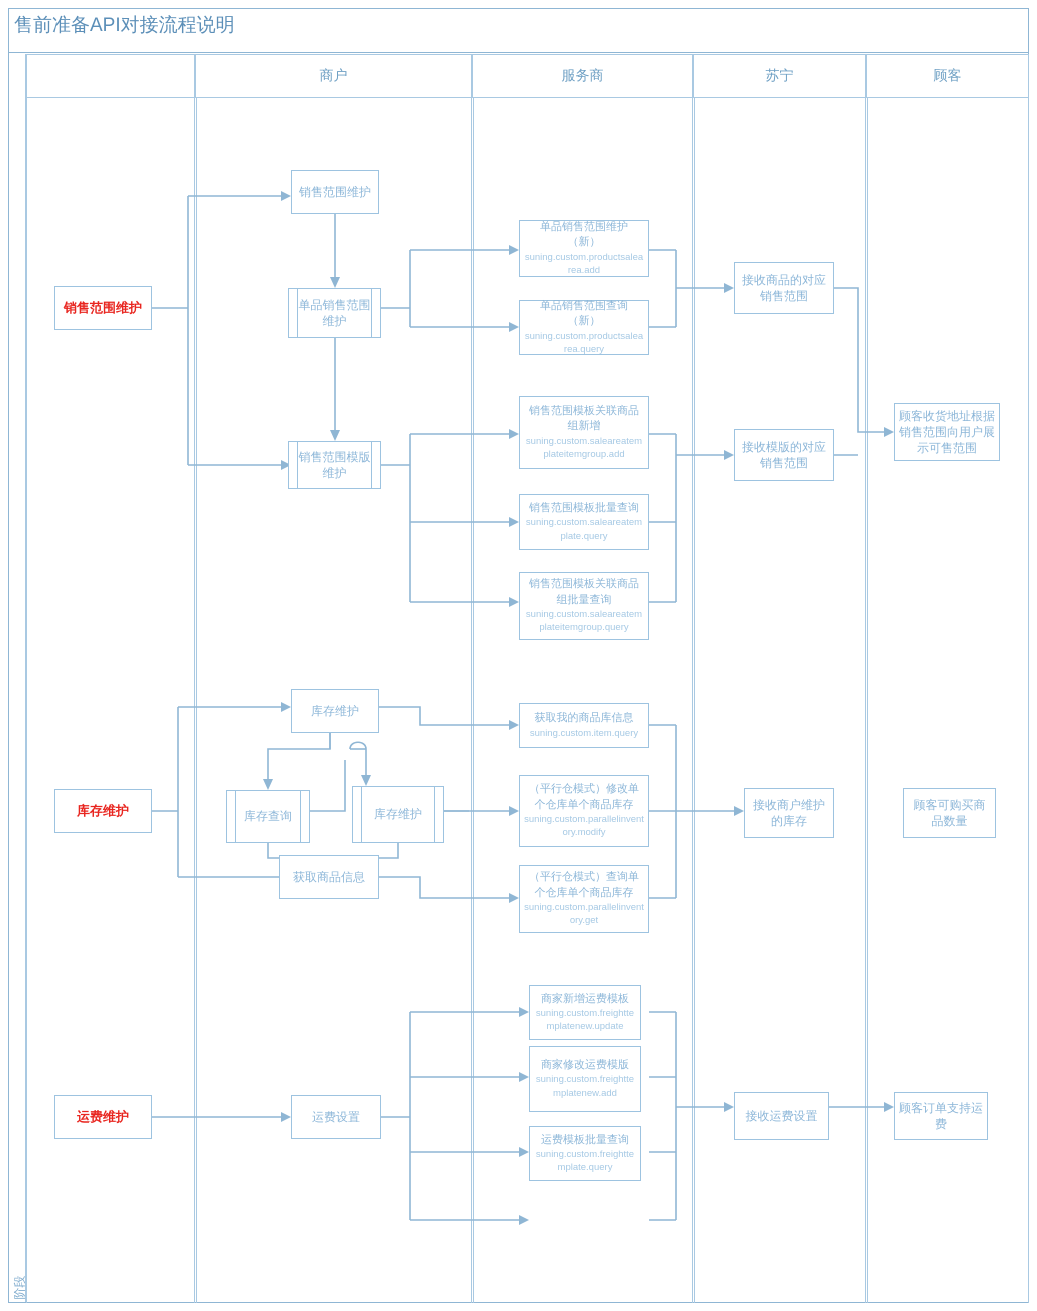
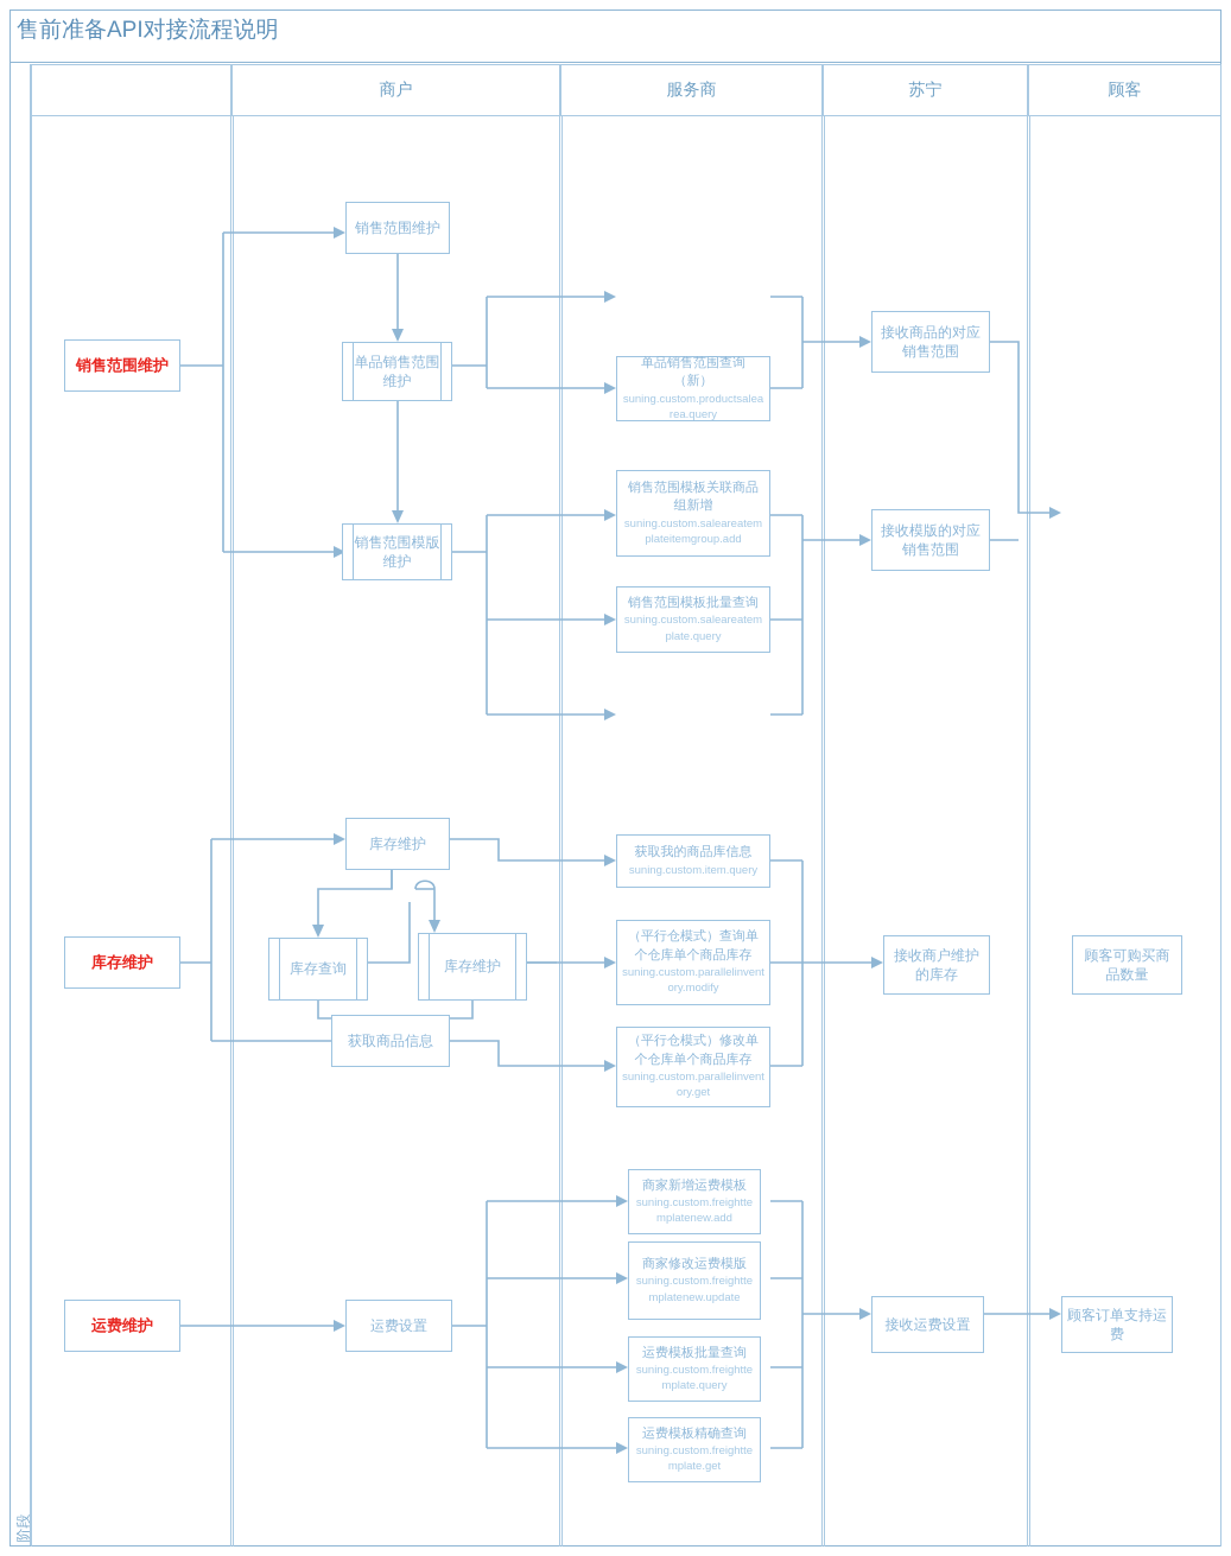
  售前准备API对接流程说明
  商户
  服务商
  苏宁
  顾客
  销售范围维护
  销售范围维护
  单品销售范围维护
  销售范围模版维护
- 单品销售范围维护（新）
- suning.custom.productsalearea.add
  单品销售范围查询（新）
  suning.custom.productsalearea.query
  销售范围模板关联商品组新增
  suning.custom.saleareatemplateitemgroup.add
  销售范围模板批量查询
  suning.custom.saleareatemplate.query
- 销售范围模板关联商品组批量查询
- suning.custom.saleareatemplateitemgroup.query
  接收商品的对应销售范围
  接收模版的对应销售范围
- 顾客收货地址根据销售范围向用户展示可售范围
  库存维护
  库存维护
  库存查询
  库存维护
  获取商品信息
  获取我的商品库信息
  suning.custom.item.query
- （平行仓模式）修改单个仓库单个商品库存
+ （平行仓模式）查询单个仓库单个商品库存
  suning.custom.parallelinventory.modify
- （平行仓模式）查询单个仓库单个商品库存
+ （平行仓模式）修改单个仓库单个商品库存
  suning.custom.parallelinventory.get
  接收商户维护的库存
  顾客可购买商品数量
  运费维护
  运费设置
  商家新增运费模板
- suning.custom.freighttemplatenew.update
+ suning.custom.freighttemplatenew.add
  商家修改运费模版
- suning.custom.freighttemplatenew.add
+ suning.custom.freighttemplatenew.update
  运费模板批量查询
  suning.custom.freighttemplate.query
+ 运费模板精确查询
+ suning.custom.freighttemplate.get
  接收运费设置
  顾客订单支持运费
